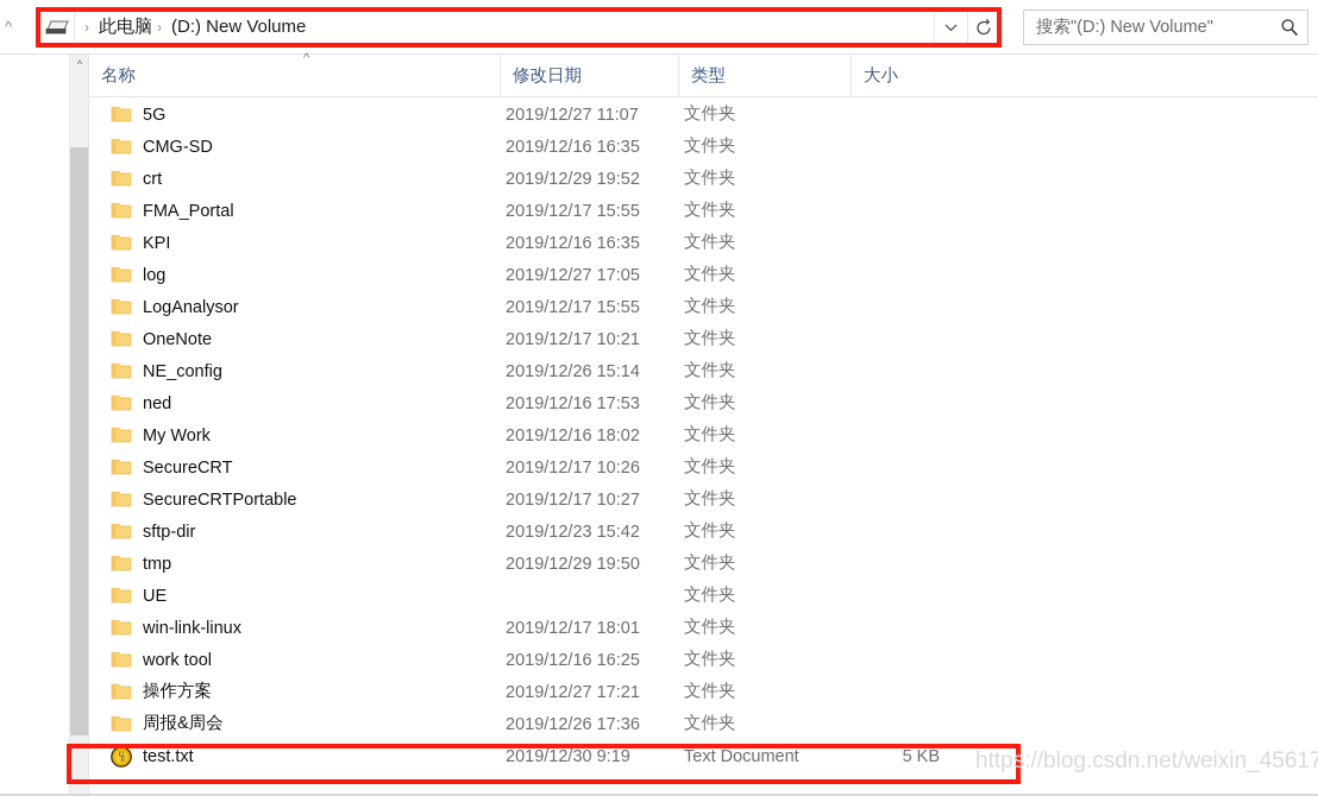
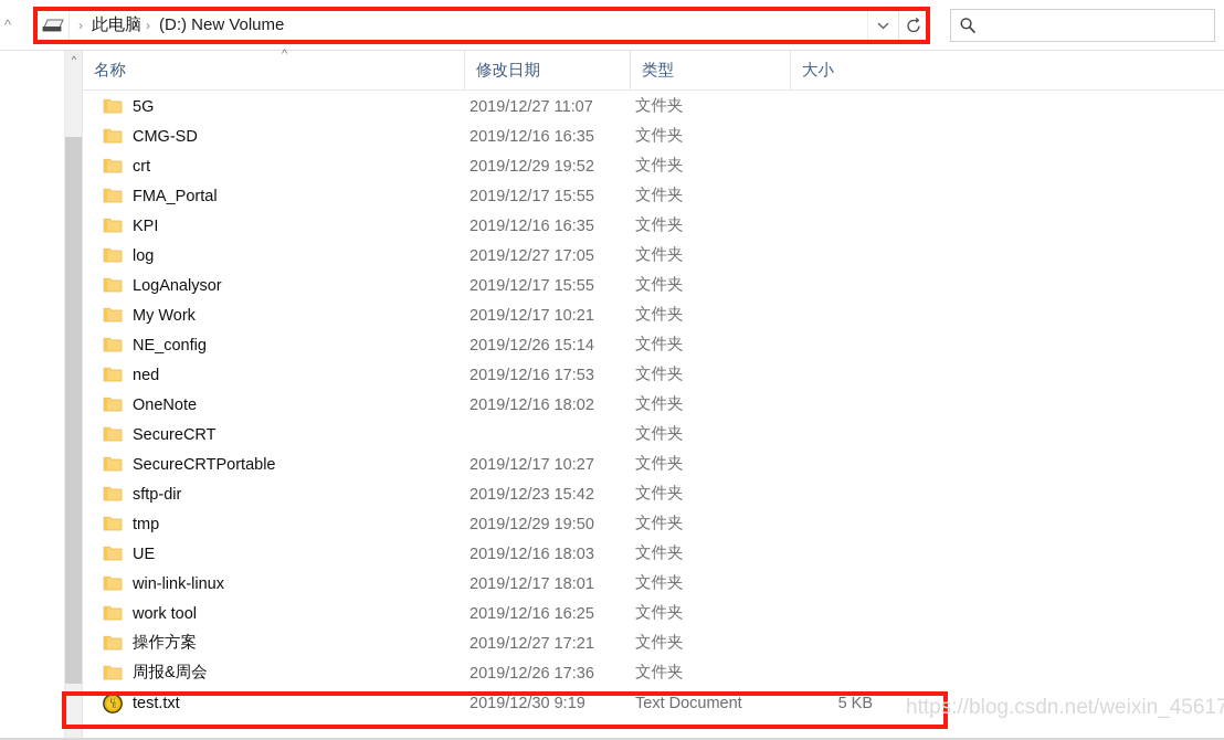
  ^
  ›
  此电脑
  ›
  (D:) New Volume
- 搜索"(D:) New Volume"
  ^
  名称
  修改日期
  类型
  大小
  ^
  5G
  2019/12/27 11:07
  文件夹
  CMG-SD
  2019/12/16 16:35
  文件夹
  crt
  2019/12/29 19:52
  文件夹
  FMA_Portal
  2019/12/17 15:55
  文件夹
  KPI
  2019/12/16 16:35
  文件夹
  log
  2019/12/27 17:05
  文件夹
  LogAnalysor
  2019/12/17 15:55
  文件夹
- OneNote
+ My Work
  2019/12/17 10:21
  文件夹
  NE_config
  2019/12/26 15:14
  文件夹
  ned
  2019/12/16 17:53
  文件夹
- My Work
+ OneNote
  2019/12/16 18:02
  文件夹
  SecureCRT
- 2019/12/17 10:26
  文件夹
  SecureCRTPortable
  2019/12/17 10:27
  文件夹
  sftp-dir
  2019/12/23 15:42
  文件夹
  tmp
  2019/12/29 19:50
  文件夹
  UE
+ 2019/12/16 18:03
  文件夹
  win-link-linux
  2019/12/17 18:01
  文件夹
  work tool
  2019/12/16 16:25
  文件夹
  操作方案
  2019/12/27 17:21
  文件夹
  周报&周会
  2019/12/26 17:36
  文件夹
  test.txt
  2019/12/30 9:19
  Text Document
  5 KB
  https://blog.csdn.net/weixin_45617
